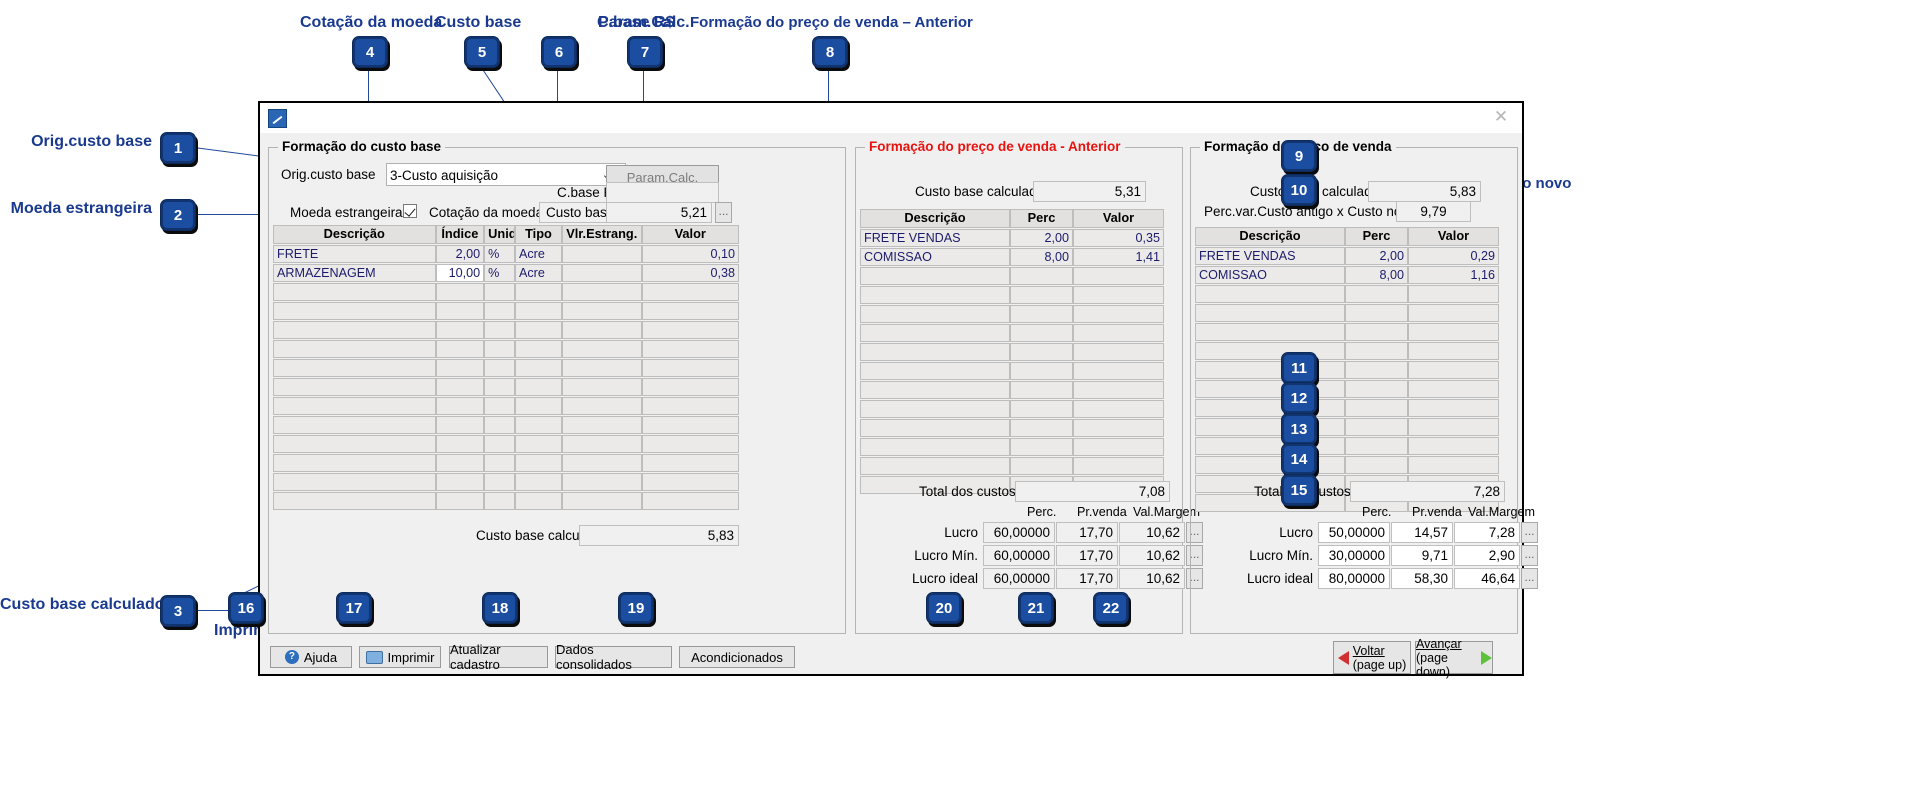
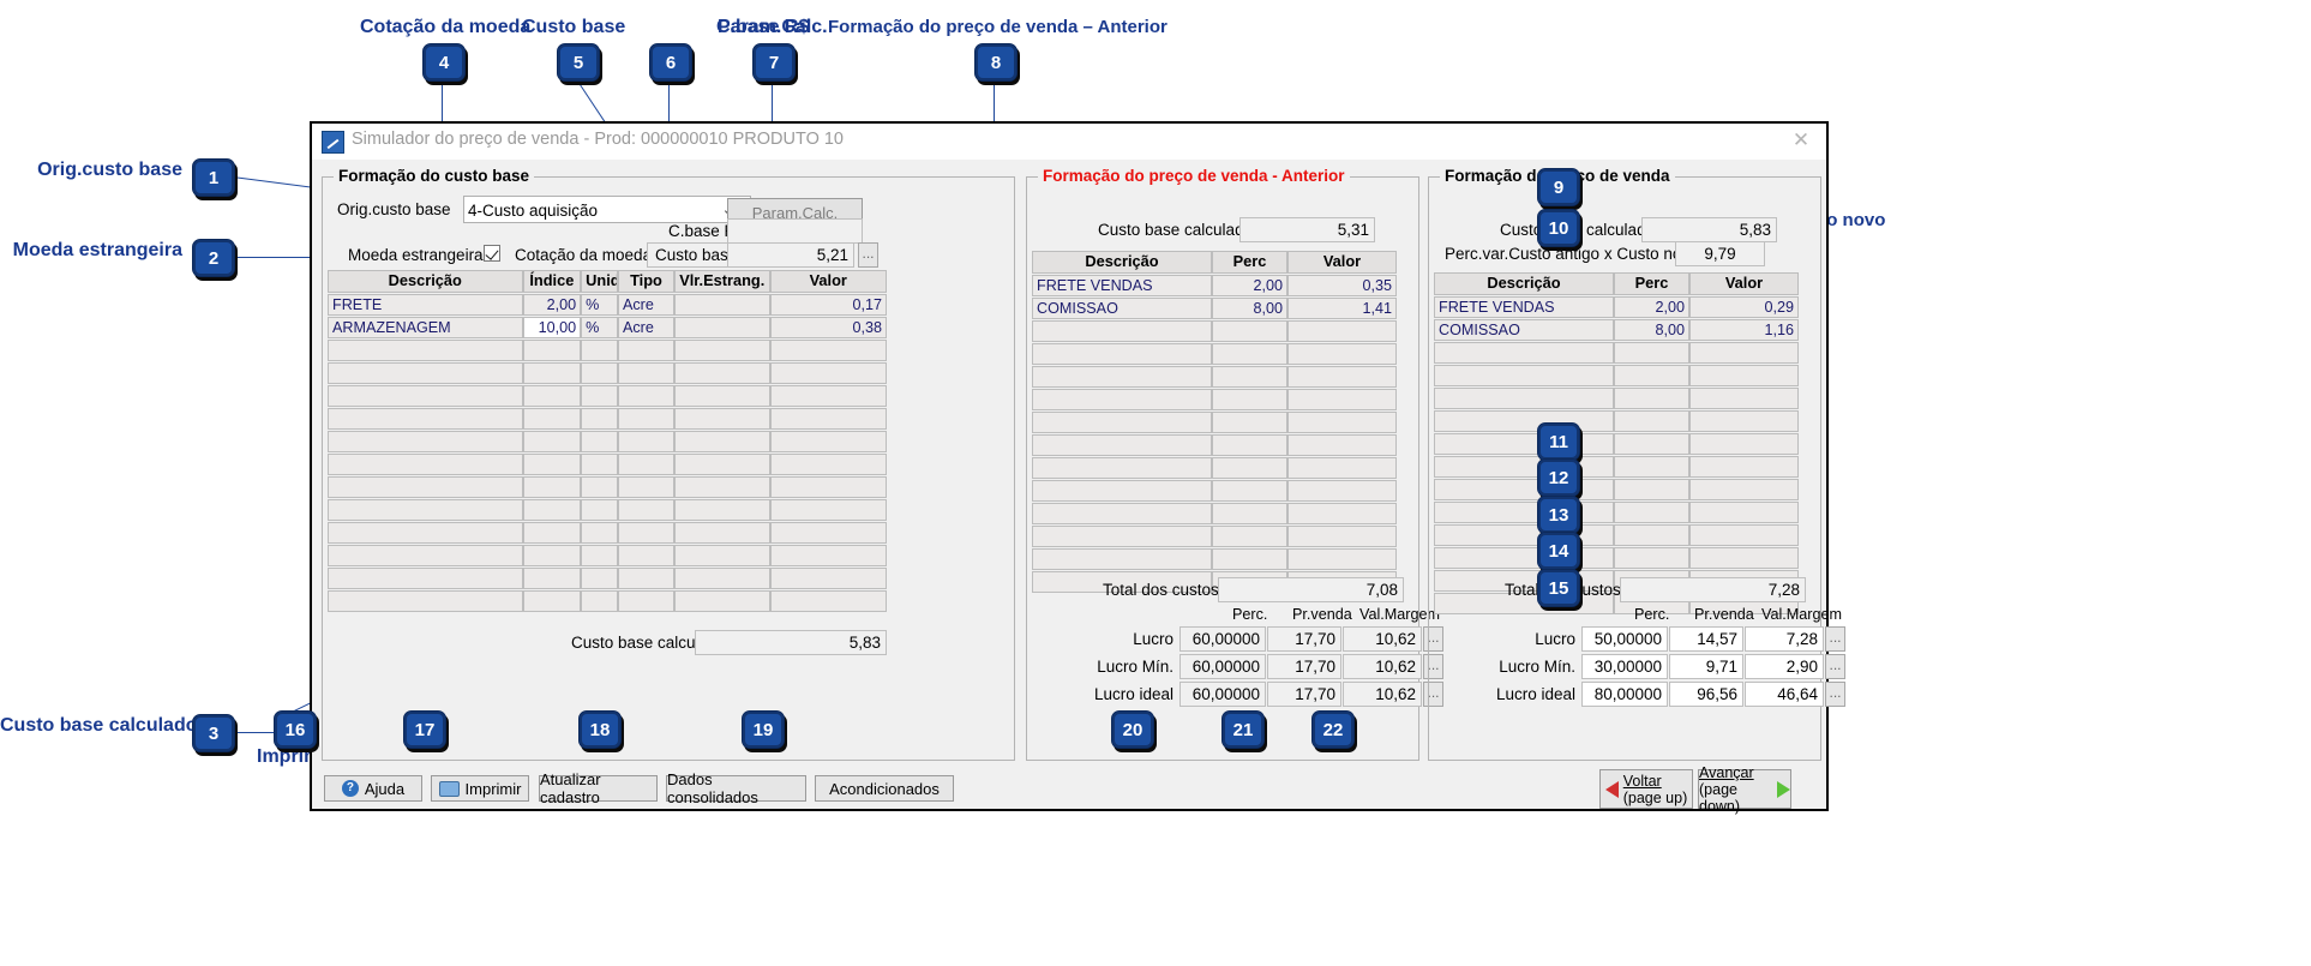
+ Simulador do preço de venda - Prod: 000000010 PRODUTO 10
  ✕
  Formação do custo base
  Orig.custo base
- 3-Custo aquisição
+ 4-Custo aquisição
  Moeda estrangeira
  Cotação da moed
  Param.Calc.
  C.base
  Custo bas
  5,21
  ...
  Descrição
  Índice
  Unid
  Tipo
  Vlr.Estrang.
  Valor
  FRETE
  2,00
  %
  Acre
- 0,10
+ 0,17
  ARMAZENAGEM
  10,00
  %
  Acre
  0,38
  Custo base calcu
  5,83
  Formação do preço de venda - Anterior
  Custo base calcula
  5,31
  Descrição
  Perc
  Valor
  FRETE VENDAS
  2,00
  0,35
  COMISSAO
  8,00
  1,41
  Total dos custos
  7,08
  Perc.
  Pr.venda
  Val.Margem
  Lucro
  60,00000
  17,70
  10,62
  ...
  Lucro Mín.
  60,00000
  17,70
  10,62
  ...
  Lucro ideal
  60,00000
  17,70
  10,62
  ...
  Formação dço de venda
  5,83
  Perc.var.Custo antigo x Custo n
  9,79
  Descrição
  Perc
  Valor
  FRETE VENDAS
  2,00
  0,29
  COMISSAO
  8,00
  1,16
  7,28
  Perc.
  Pr.venda
  Val.Margem
  Lucro
  50,00000
  14,57
  7,28
  ...
  Lucro Mín.
  30,00000
  9,71
  2,90
  ...
  Lucro ideal
  80,00000
- 58,30
+ 96,56
  46,64
  ...
  ?
  Ajuda
  Imprimir
  Atualizar cadastro
  Dados consolidados
  Acondicionados
  Voltar
  (page up)
  Avançar
  (page down)
  1
  Orig.custo base
  2
  Moeda estrangeira
  3
  Custo base calculad
  4
  Cotação da moeda
  5
  Custo base
  6
  C.base R$
  7
  Param.Calc.
  8
  Formação do preço de venda – Anterior
  9
  10
  11
  12
  13
  14
  15
  16
  17
  18
  19
  20
  21
  22
